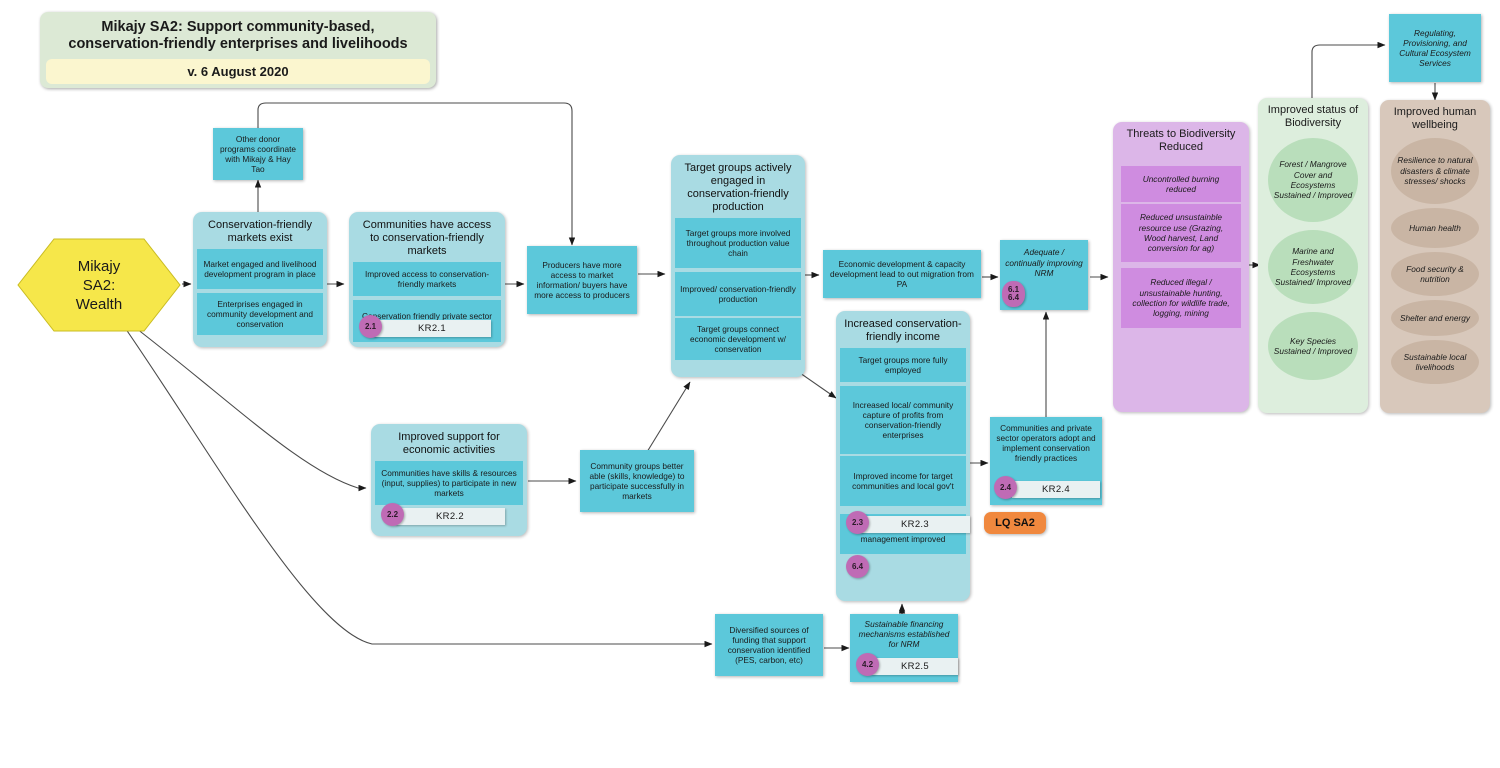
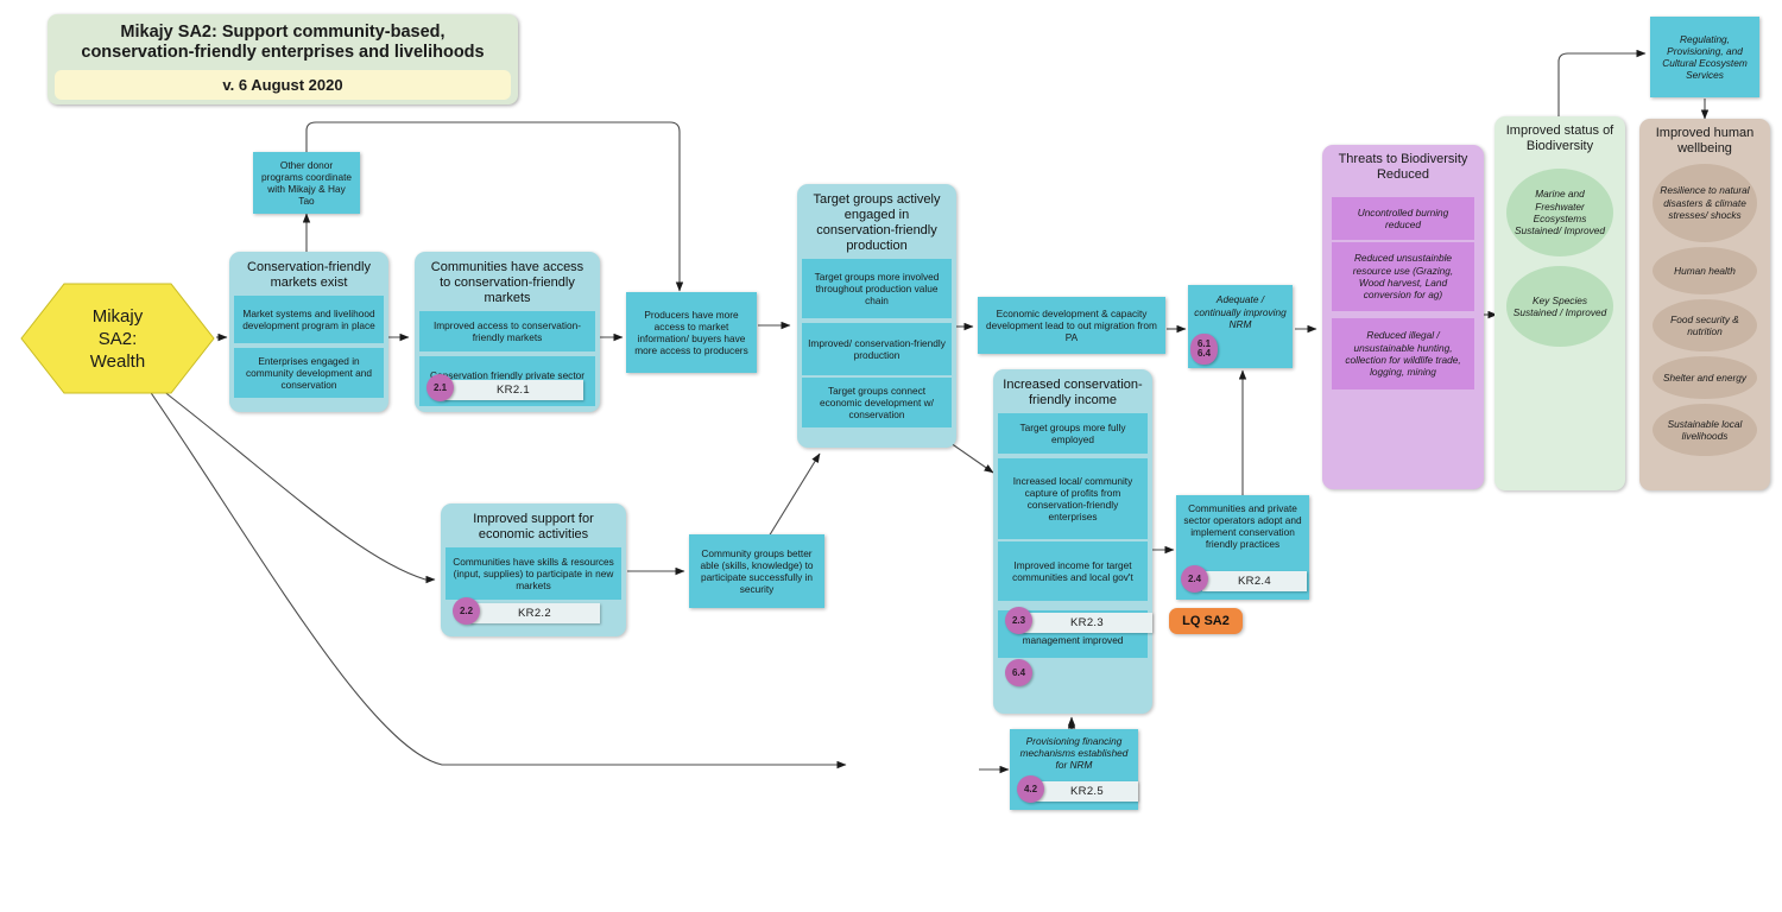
  Mikajy SA2: Support community-based,
  conservation-friendly enterprises and livelihoods
  v. 6 August 2020
  Mikajy
  SA2:
  Wealth
  Other donor programs coordinate with Mikajy & Hay Tao
  Conservation-friendly markets exist
- Market engaged and livelihood development program in place
+ Market systems and livelihood development program in place
  Enterprises engaged in community development and conservation
  Communities have access to conservation-friendly markets
  Improved access to conservation-friendly markets
  KR2.1
  2.1
  Producers have more access to market information/ buyers have more access to producers
  Target groups actively engaged in conservation-friendly production
  Target groups more involved throughout production value chain
  Improved/ conservation-friendly production
  Target groups connect economic development w/ conservation
  Economic development & capacity development lead to out migration from PA
  Increased conservation-friendly income
  Target groups more fully employed
  Increased local/ community capture of profits from conservation-friendly enterprises
  Improved income for target communities and local gov't
  KR2.3
  2.3
  6.4
  Improved support for economic activities
  Communities have skills & resources (input, supplies) to participate in new markets
  KR2.2
  2.2
- Community groups better able (skills, knowledge) to participate successfully in markets
+ Community groups better able (skills, knowledge) to participate successfully in security
- Diversified sources of funding that support conservation identified (PES, carbon, etc)
- Sustainable financing mechanisms established for NRM
+ Provisioning financing mechanisms established for NRM
  KR2.5
  4.2
  Adequate / continually improving NRM
  6.1
  6.4
  Communities and private sector operators adopt and implement conservation friendly practices
  KR2.4
  2.4
  LQ SA2
  Threats to Biodiversity Reduced
  Uncontrolled burning reduced
  Reduced unsustainble resource use (Grazing, Wood harvest, Land conversion for ag)
  Reduced illegal / unsustainable hunting, collection for wildlife trade, logging, mining
  Improved status of Biodiversity
- Forest / Mangrove Cover and Ecosystems Sustained / Improved
  Marine and Freshwater Ecosystems Sustained/ Improved
  Key Species Sustained / Improved
  Regulating, Provisioning, and Cultural Ecosystem Services
  Improved human wellbeing
  Resilience to natural disasters & climate stresses/ shocks
  Human health
  Food security & nutrition
  Shelter and energy
  Sustainable local livelihoods
